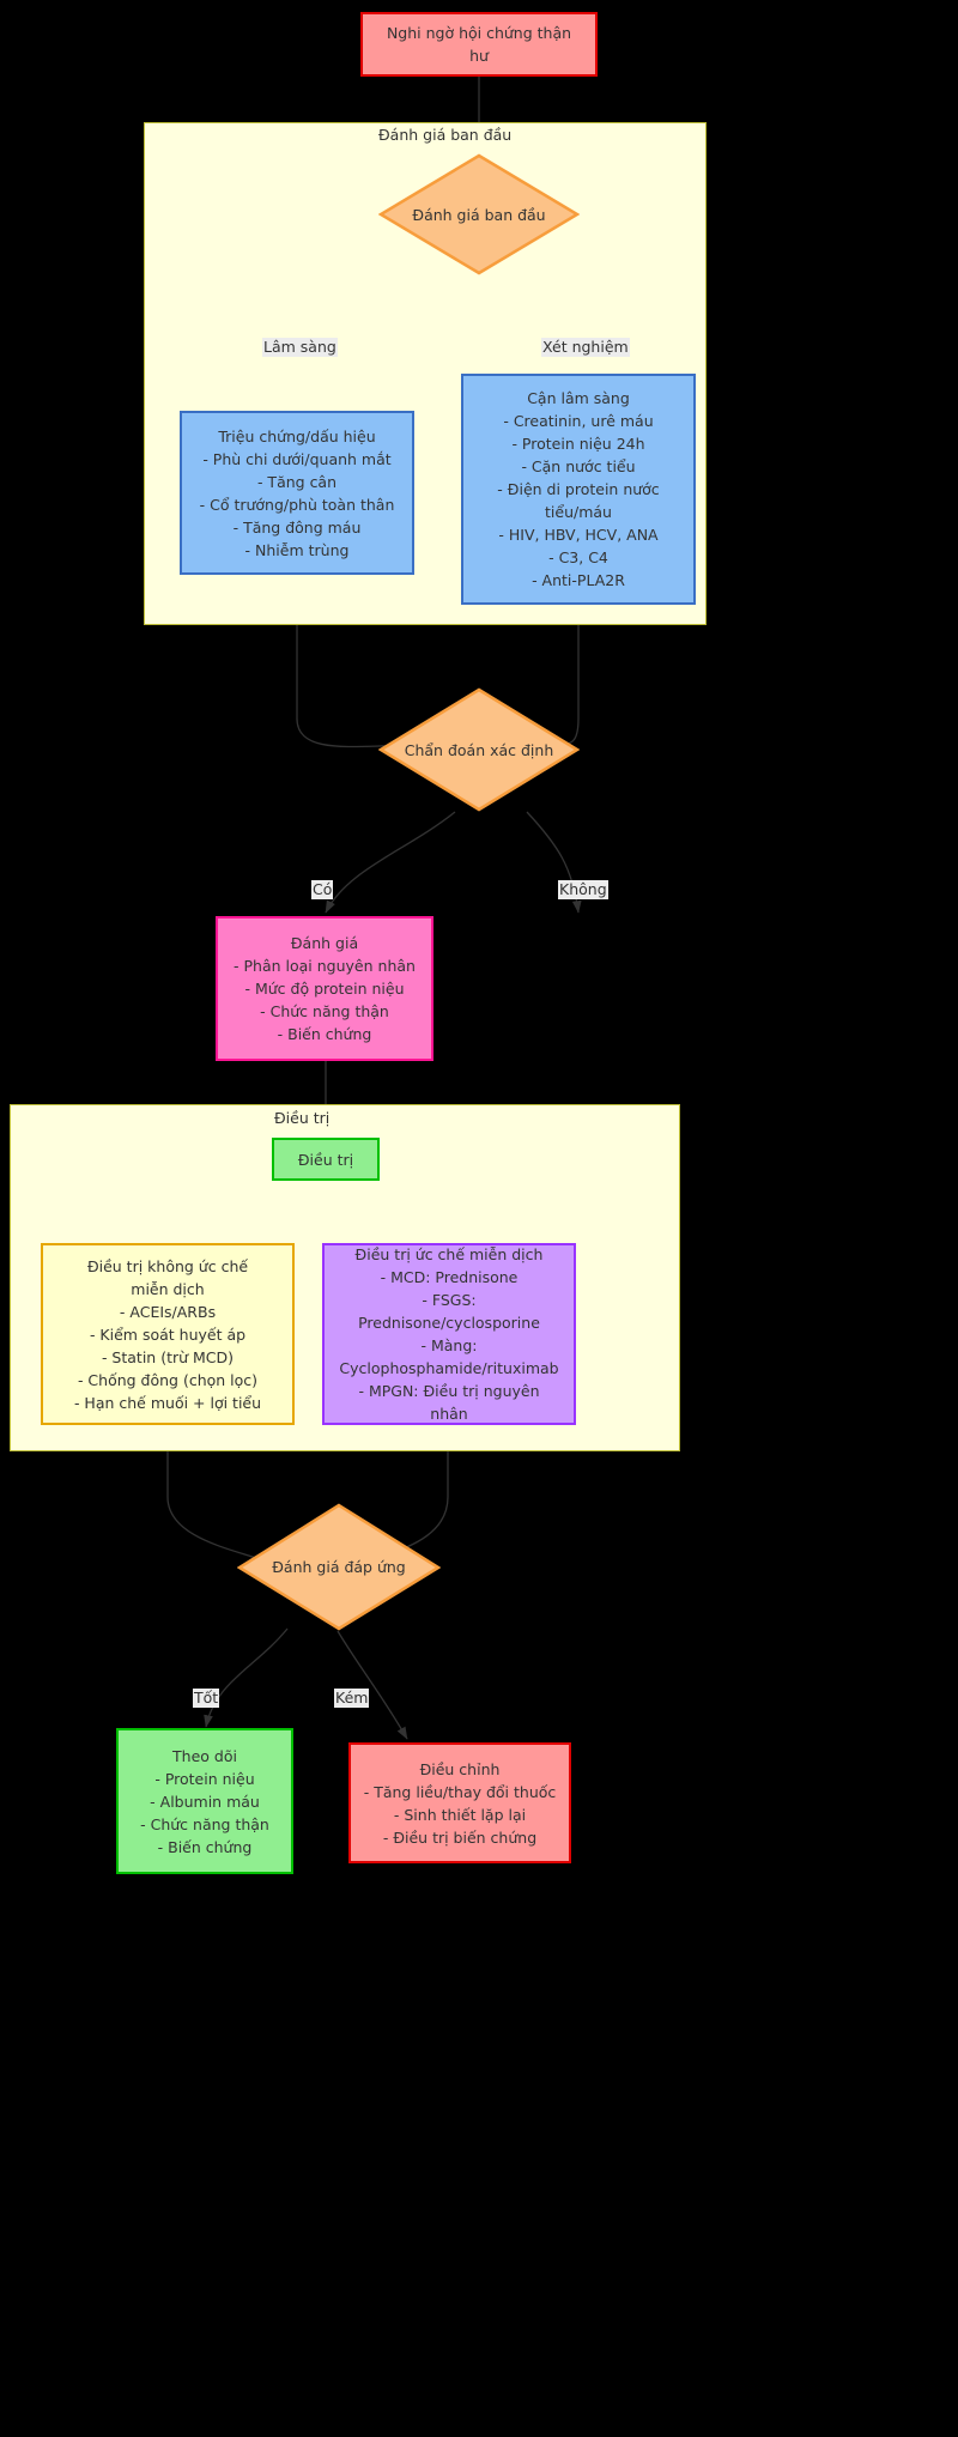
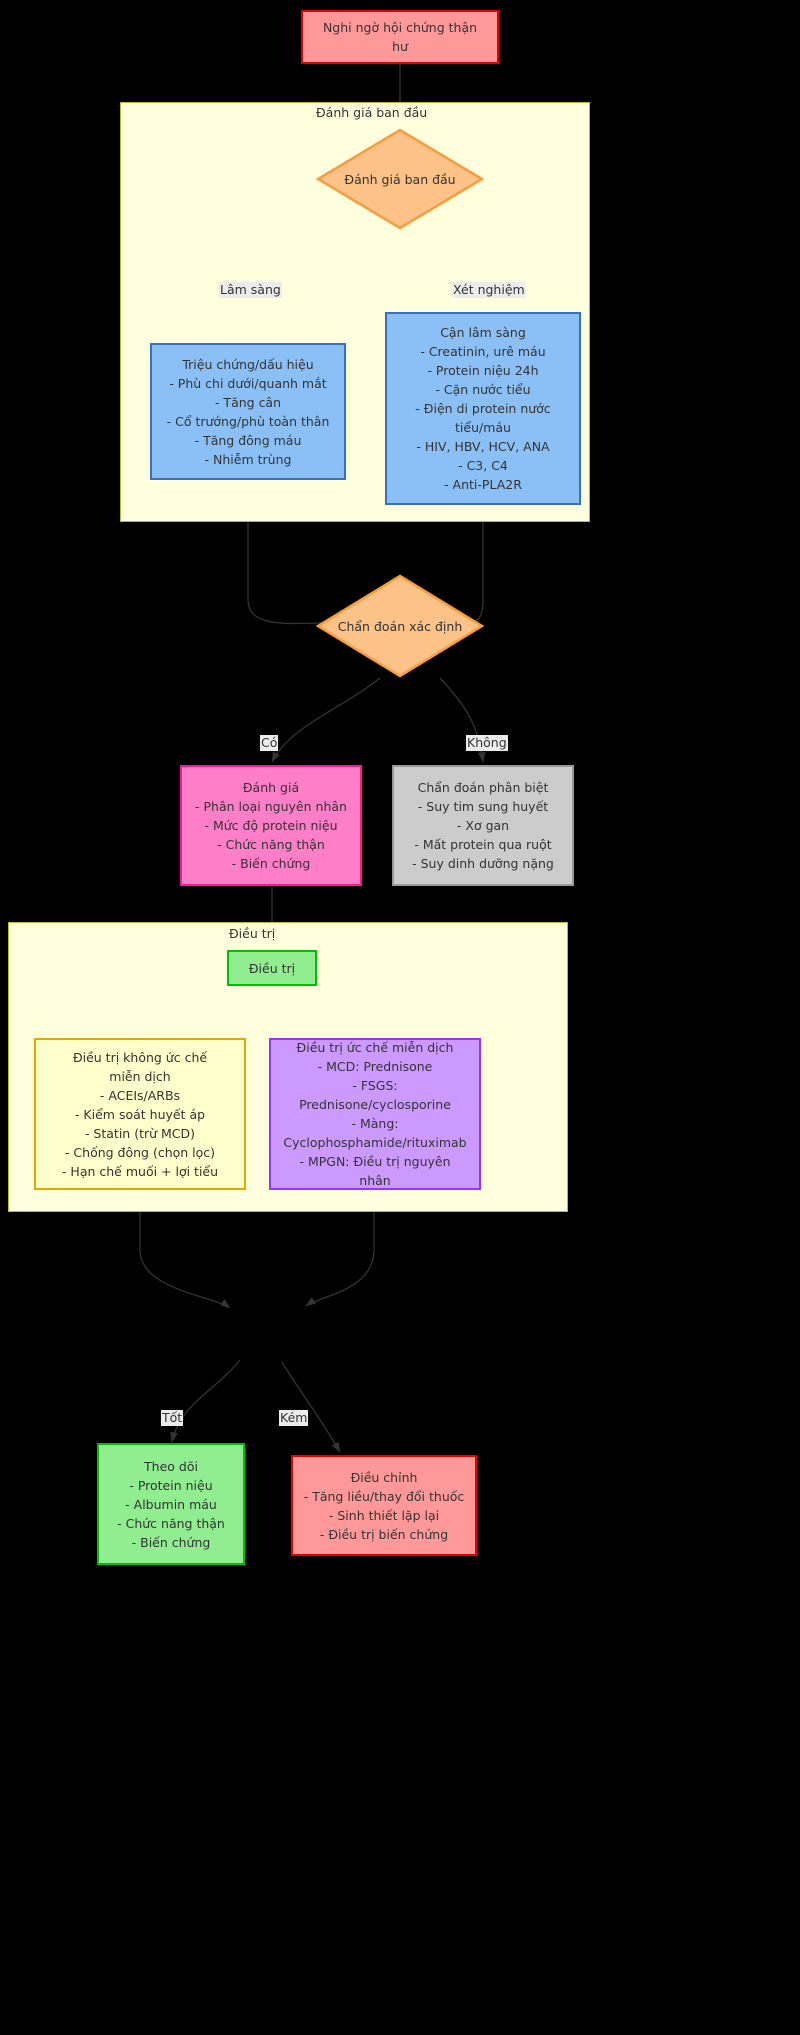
  Đánh giá ban đầu
  Điều trị
  Nghi ngờ hội chứng thận
  hư
  Đánh giá ban đầu
  Lâm sàng
  Xét nghiệm
  Triệu chứng/dấu hiệu
  - Phù chi dưới/quanh mắt
  - Tăng cân
  - Cổ trướng/phù toàn thân
  - Tăng đông máu
  - Nhiễm trùng
  Cận lâm sàng
  - Creatinin, urê máu
  - Protein niệu 24h
  - Cặn nước tiểu
  - Điện di protein nước
  tiểu/máu
  - HIV, HBV, HCV, ANA
  - C3, C4
  - Anti-PLA2R
  Chẩn đoán xác định
  Có
  Không
  Đánh giá
  - Phân loại nguyên nhân
  - Mức độ protein niệu
  - Chức năng thận
  - Biến chứng
+ Chẩn đoán phân biệt
+ - Suy tim sung huyết
+ - Xơ gan
+ - Mất protein qua ruột
+ - Suy dinh dưỡng nặng
  Điều trị
  Điều trị không ức chế
  miễn dịch
  - ACEIs/ARBs
  - Kiểm soát huyết áp
  - Statin (trừ MCD)
  - Chống đông (chọn lọc)
  - Hạn chế muối + lợi tiểu
  Điều trị ức chế miễn dịch
  - MCD: Prednisone
  - FSGS:
  Prednisone/cyclosporine
  - Màng:
  Cyclophosphamide/rituximab
  - MPGN: Điều trị nguyên
  nhân
- Đánh giá đáp ứng
  Tốt
  Kém
  Theo dõi
  - Protein niệu
  - Albumin máu
  - Chức năng thận
  - Biến chứng
  Điều chỉnh
  - Tăng liều/thay đổi thuốc
  - Sinh thiết lặp lại
  - Điều trị biến chứng
